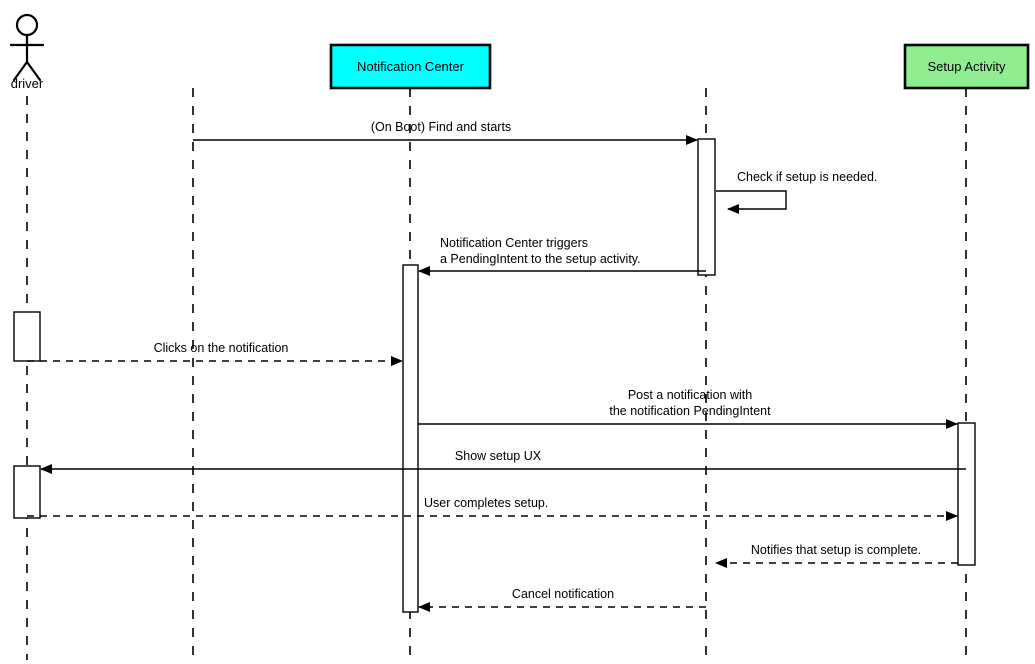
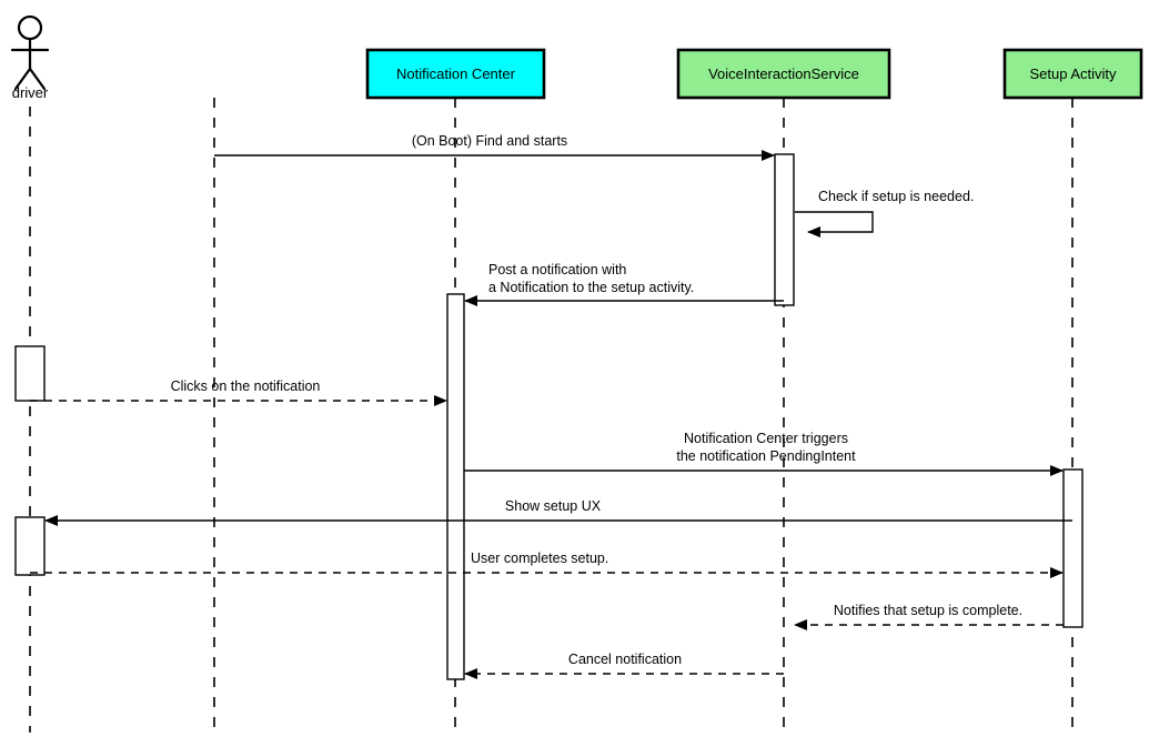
  driver
  Notification Center
+ VoiceInteractionService
  Setup Activity
  (On Boot) Find and starts
  Check if setup is needed.
- Notification Center triggers
+ Post a notification with
- a PendingIntent to the setup activity.
+ a Notification to the setup activity.
  Clicks on the notification
- Post a notification with
+ Notification Center triggers
  the notification PendingIntent
  Show setup UX
  User completes setup.
  Notifies that setup is complete.
  Cancel notification
